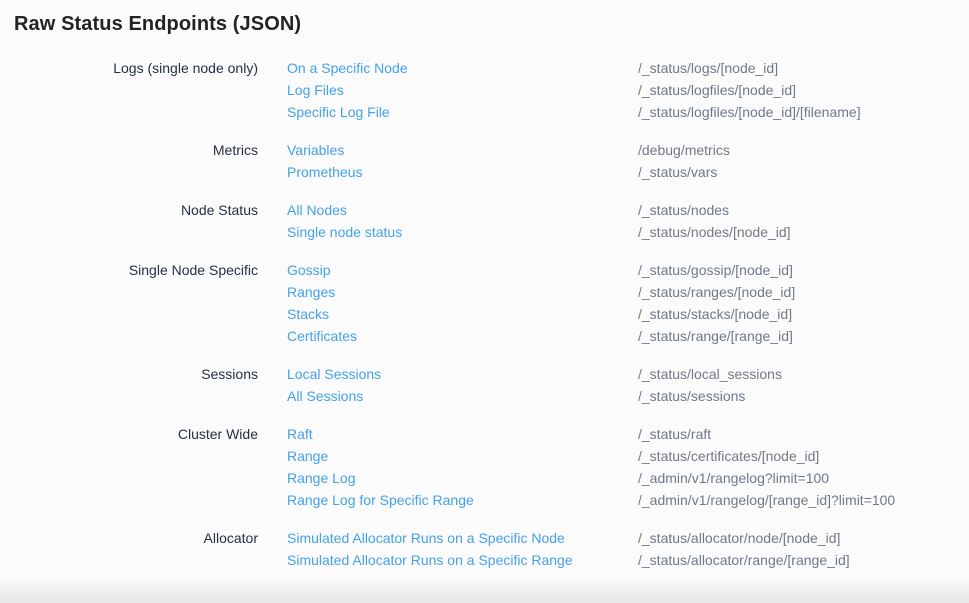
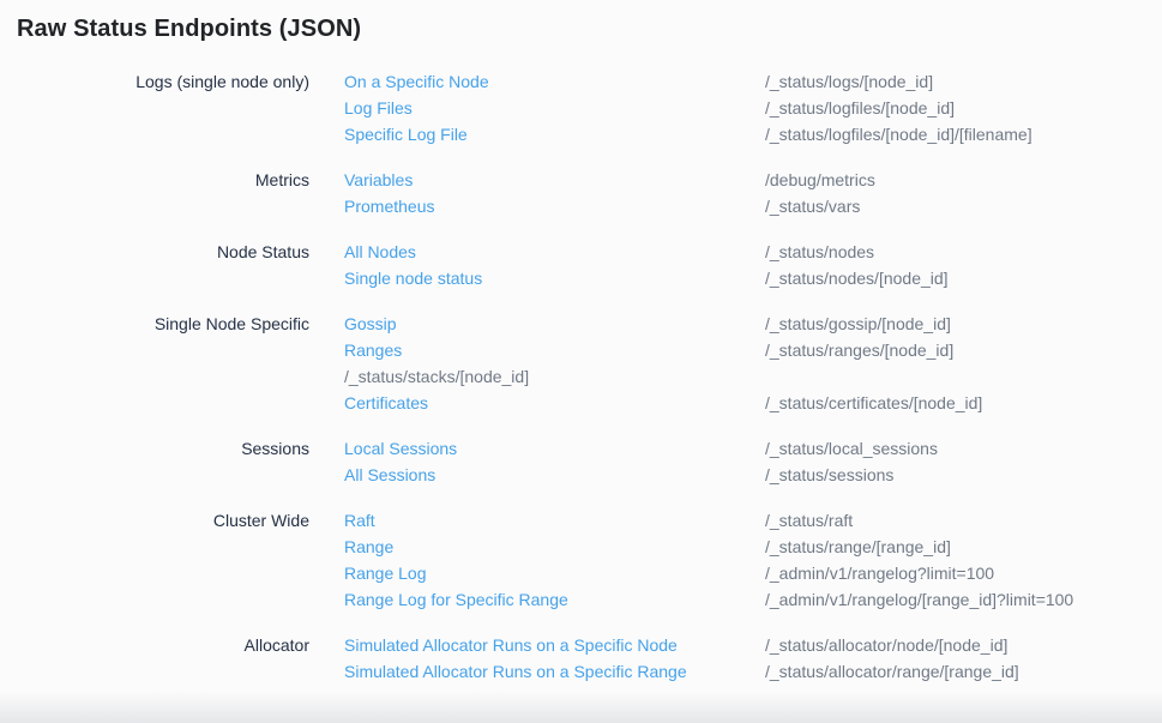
  Raw Status Endpoints (JSON)
  Logs (single node only)
  On a Specific Node
  /_status/logs/[node_id]
  Log Files
  /_status/logfiles/[node_id]
  Specific Log File
  /_status/logfiles/[node_id]/[filename]
  Metrics
  Variables
  /debug/metrics
  Prometheus
  /_status/vars
  Node Status
  All Nodes
  /_status/nodes
  Single node status
  /_status/nodes/[node_id]
  Single Node Specific
  Gossip
  /_status/gossip/[node_id]
  Ranges
  /_status/ranges/[node_id]
- Stacks
  /_status/stacks/[node_id]
  Certificates
- /_status/range/[range_id]
+ /_status/certificates/[node_id]
  Sessions
  Local Sessions
  /_status/local_sessions
  All Sessions
  /_status/sessions
  Cluster Wide
  Raft
  /_status/raft
  Range
- /_status/certificates/[node_id]
+ /_status/range/[range_id]
  Range Log
  /_admin/v1/rangelog?limit=100
  Range Log for Specific Range
  /_admin/v1/rangelog/[range_id]?limit=100
  Allocator
  Simulated Allocator Runs on a Specific Node
  /_status/allocator/node/[node_id]
  Simulated Allocator Runs on a Specific Range
  /_status/allocator/range/[range_id]
